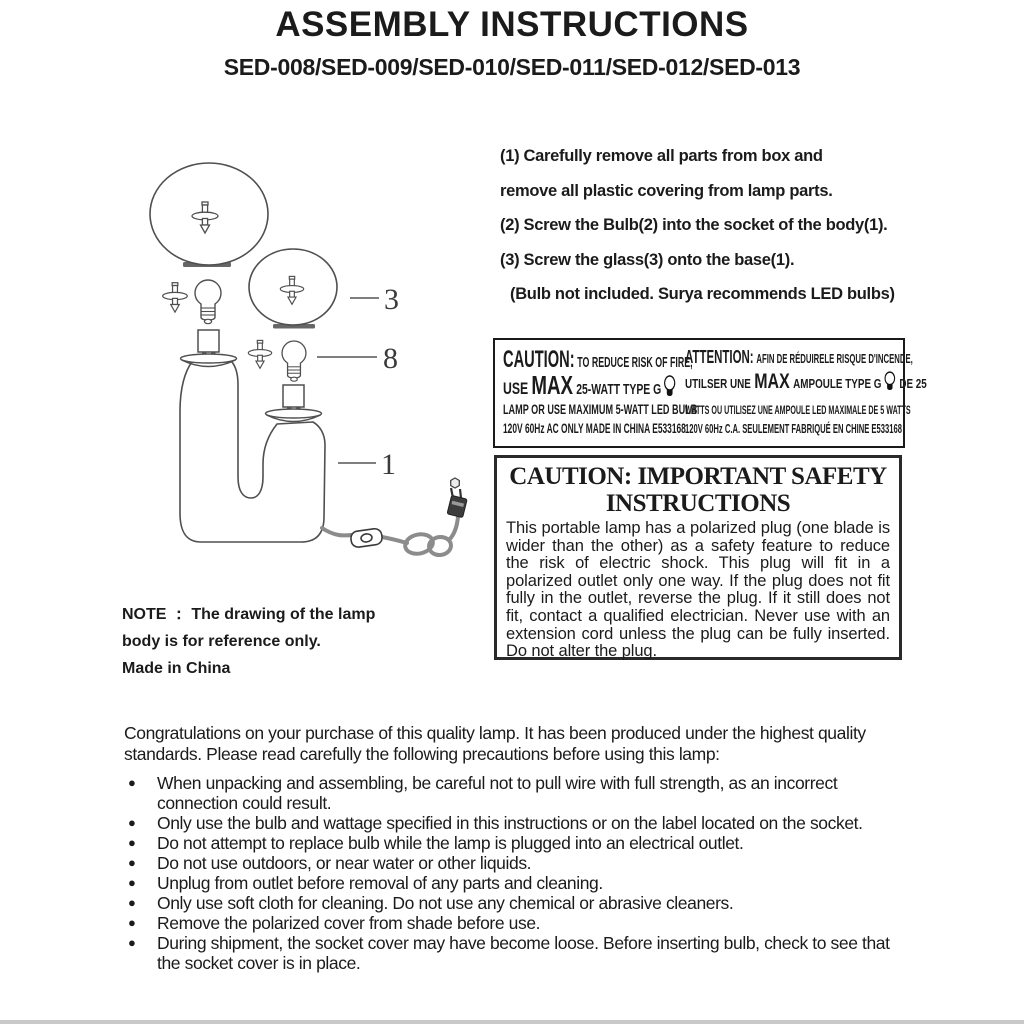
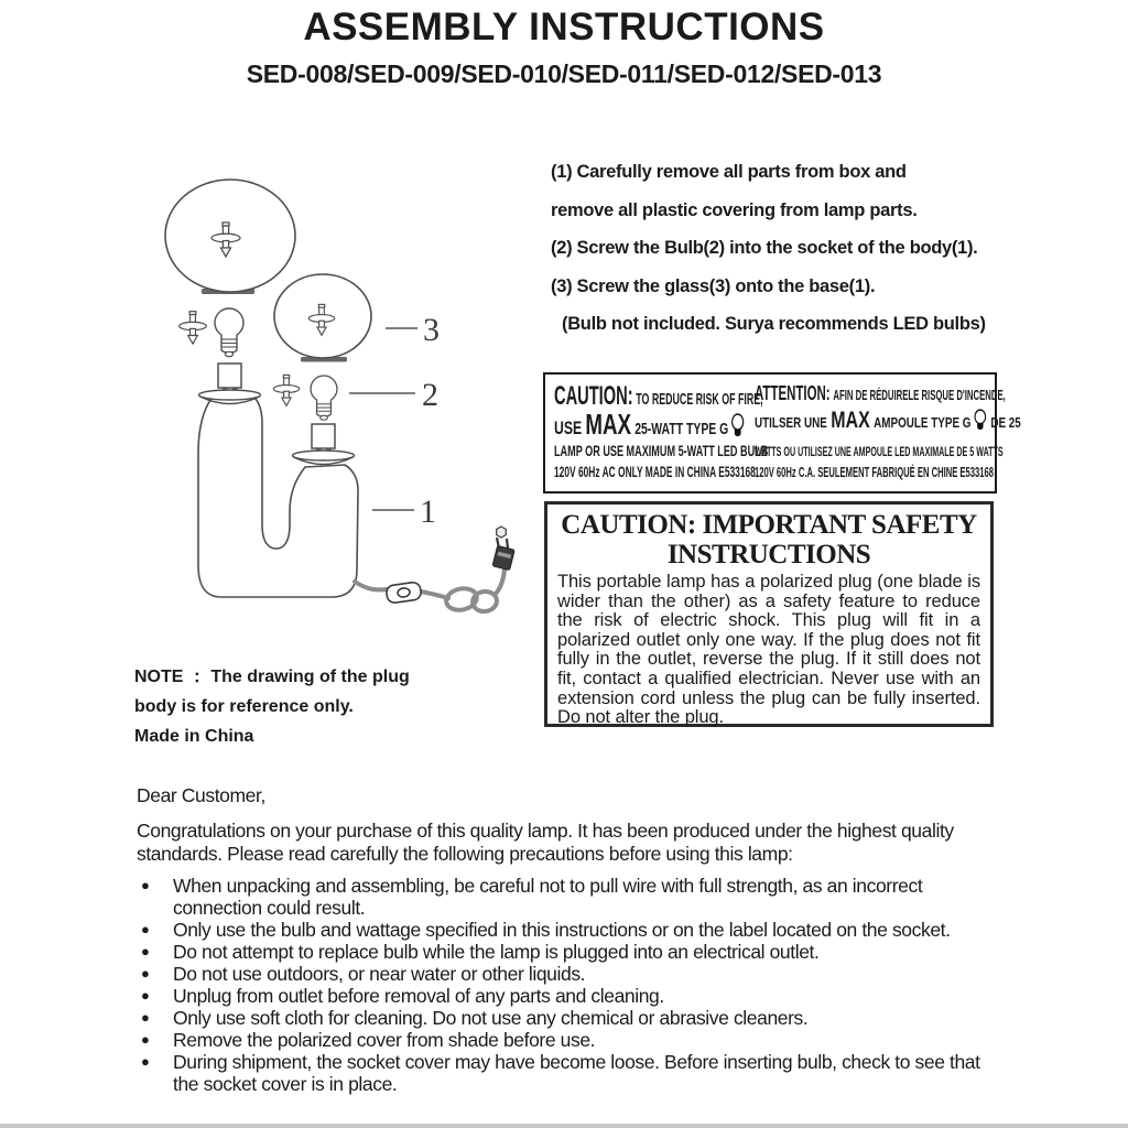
  ASSEMBLY INSTRUCTIONS
  SED-008/SED-009/SED-010/SED-011/SED-012/SED-013
  3
- 8
+ 2
  1
  (1) Carefully remove all parts from box and
  remove all plastic covering from lamp parts.
  (2) Screw the Bulb(2) into the socket of the body(1).
  (3) Screw the glass(3) onto the base(1).
  (Bulb not included. Surya recommends LED bulbs)
  CAUTION: TO REDUCE RISK OF FIRE,
  USE MAX 25-WATT TYPE G
  LAMP OR USE MAXIMUM 5-WATT LED BULB
  120V 60Hz AC ONLY MADE IN CHINA E533168
  ATTENTION: AFIN DE RÉDUIRELE RISQUE D'INCENDE,
  UTILSER UNE MAX AMPOULE TYPE G DE 25
  WATTS OU UTILISEZ UNE AMPOULE LED MAXIMALE DE 5 WATTS
  120V 60Hz C.A. SEULEMENT FABRIQUÉ EN CHINE E533168
  CAUTION: IMPORTANT SAFETY
  INSTRUCTIONS
  This portable lamp has a polarized plug (one blade is wider than the other) as a safety feature to reduce the risk of electric shock. This plug will fit in a polarized outlet only one way. If the plug does not fit fully in the outlet, reverse the plug. If it still does not fit, contact a qualified electrician. Never use with an extension cord unless the plug can be fully inserted. Do not alter the plug.
- NOTE ： The drawing of the lamp
+ NOTE ： The drawing of the plug
  body is for reference only.
  Made in China
+ Dear Customer,
  Congratulations on your purchase of this quality lamp. It has been produced under the highest quality standards. Please read carefully the following precautions before using this lamp:
  ●
  When unpacking and assembling, be careful not to pull wire with full strength, as an incorrect connection could result.
  ●
  Only use the bulb and wattage specified in this instructions or on the label located on the socket.
  ●
  Do not attempt to replace bulb while the lamp is plugged into an electrical outlet.
  ●
  Do not use outdoors, or near water or other liquids.
  ●
  Unplug from outlet before removal of any parts and cleaning.
  ●
  Only use soft cloth for cleaning. Do not use any chemical or abrasive cleaners.
  ●
  Remove the polarized cover from shade before use.
  ●
  During shipment, the socket cover may have become loose. Before inserting bulb, check to see that the socket cover is in place.
